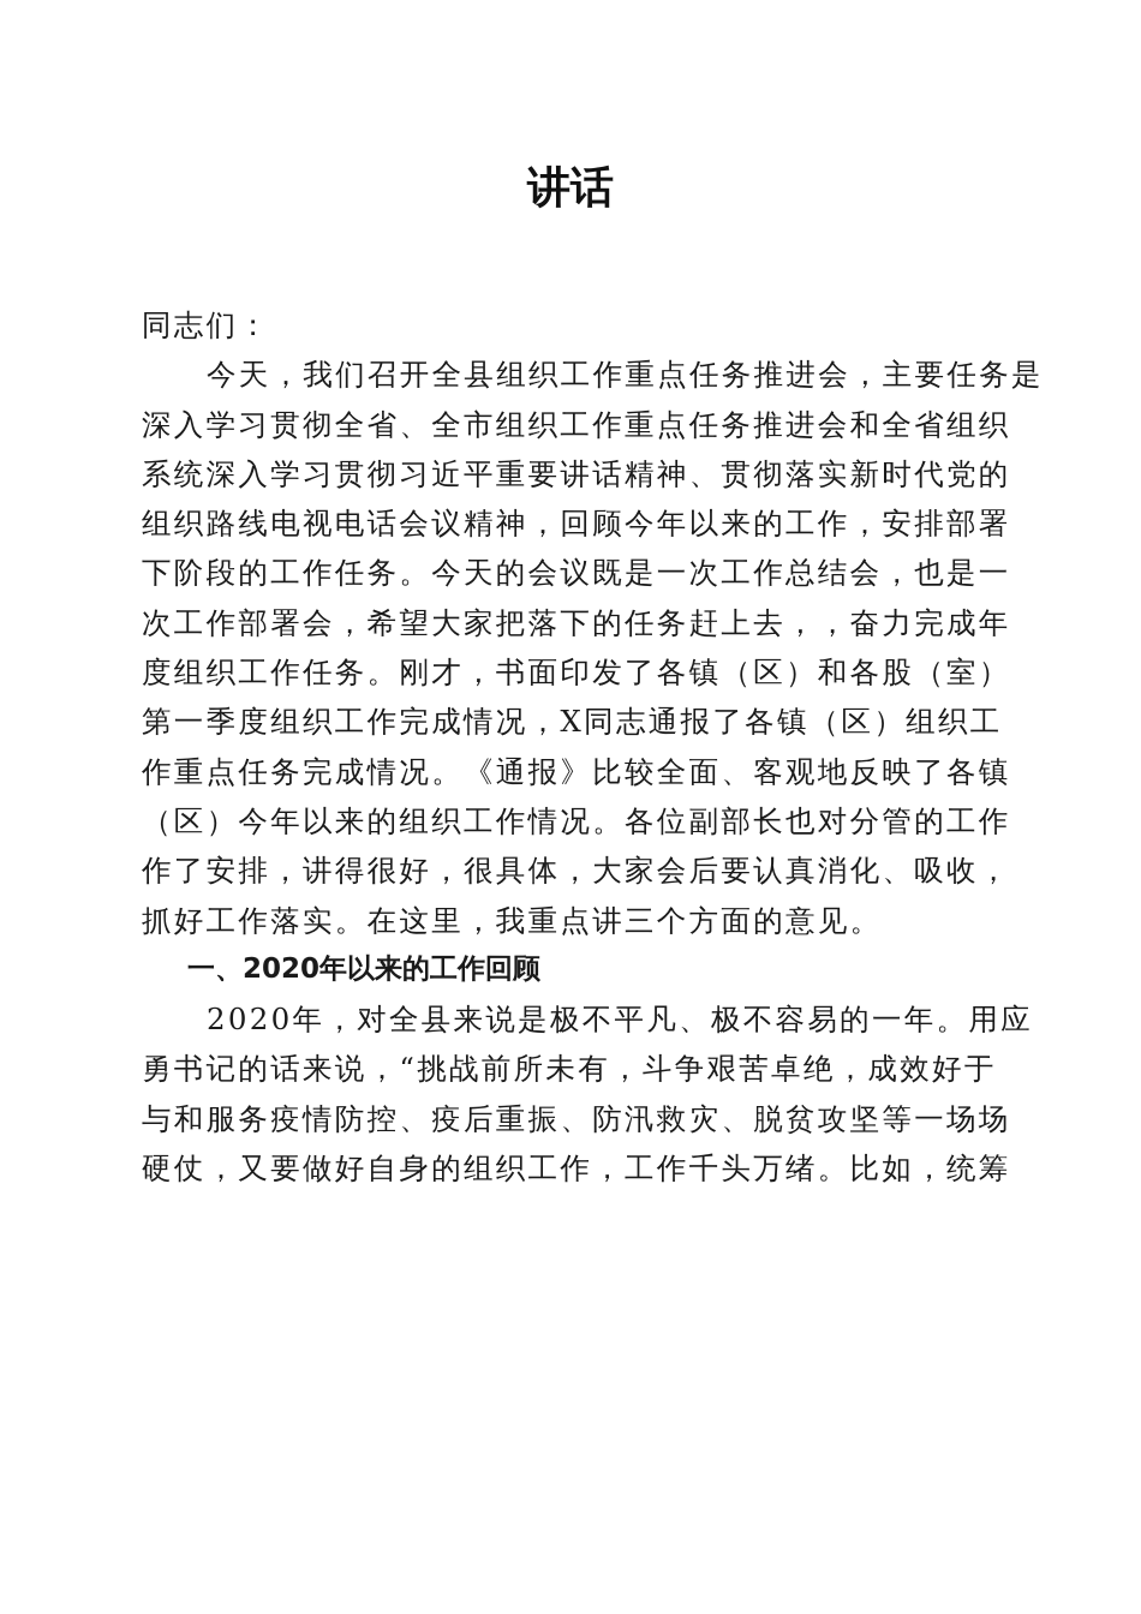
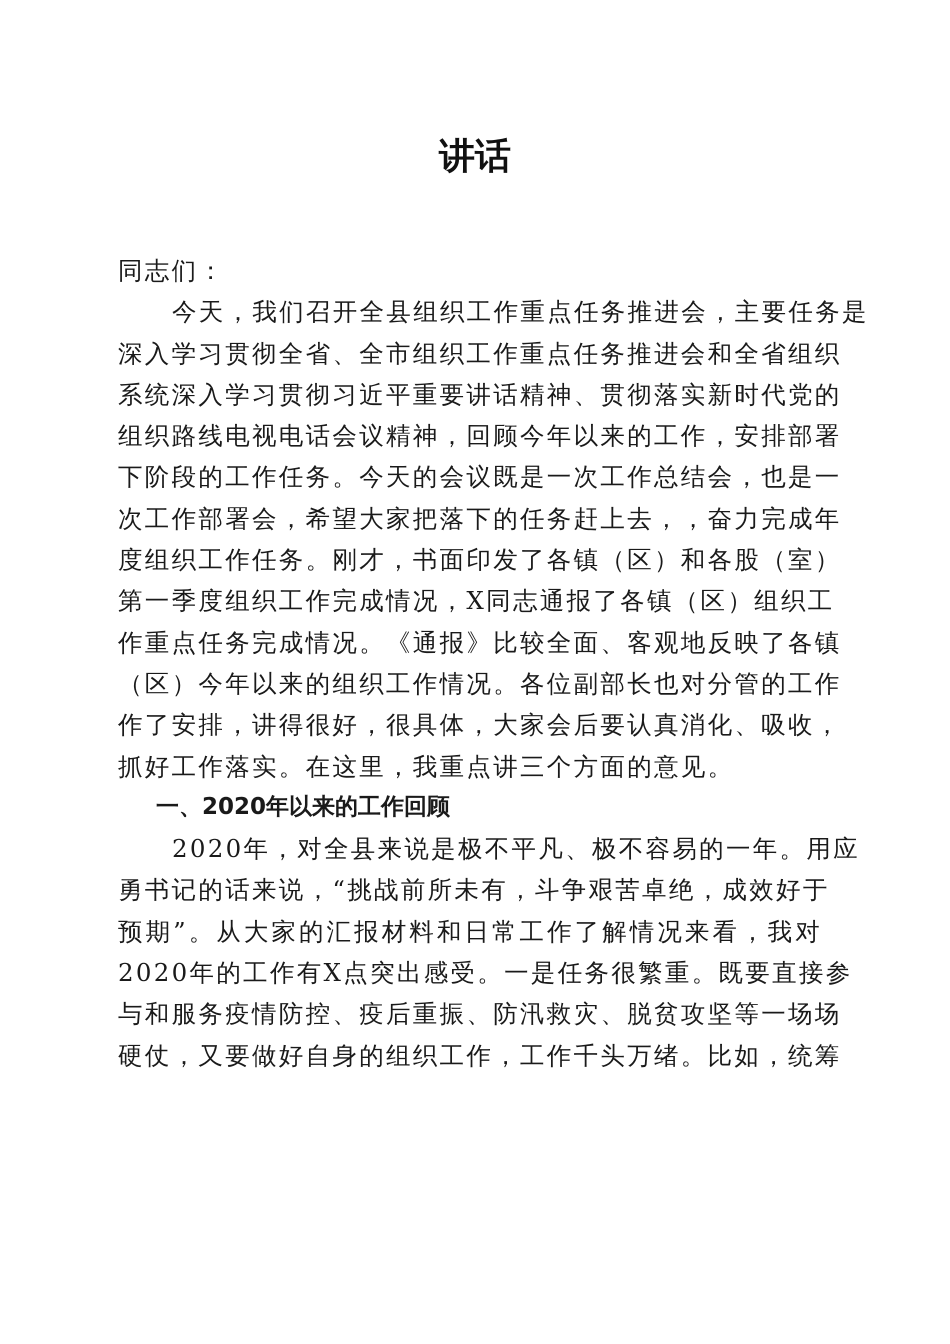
  讲话
  同志们：
  今天，我们召开全县组织工作重点任务推进会，主要任务是
  深入学习贯彻全省、全市组织工作重点任务推进会和全省组织
  系统深入学习贯彻习近平重要讲话精神、贯彻落实新时代党的
  组织路线电视电话会议精神，回顾今年以来的工作，安排部署
  下阶段的工作任务。今天的会议既是一次工作总结会，也是一
  次工作部署会，希望大家把落下的任务赶上去，，奋力完成年
  度组织工作任务。刚才，书面印发了各镇（区）和各股（室）
  第一季度组织工作完成情况，X同志通报了各镇（区）组织工
  作重点任务完成情况。《通报》比较全面、客观地反映了各镇
  （区）今年以来的组织工作情况。各位副部长也对分管的工作
  作了安排，讲得很好，很具体，大家会后要认真消化、吸收，
  抓好工作落实。在这里，我重点讲三个方面的意见。
  一、2020年以来的工作回顾
  2020年，对全县来说是极不平凡、极不容易的一年。用应
  勇书记的话来说，“挑战前所未有，斗争艰苦卓绝，成效好于
+ 预期”。从大家的汇报材料和日常工作了解情况来看，我对
+ 2020年的工作有X点突出感受。一是任务很繁重。既要直接参
  与和服务疫情防控、疫后重振、防汛救灾、脱贫攻坚等一场场
  硬仗，又要做好自身的组织工作，工作千头万绪。比如，统筹
